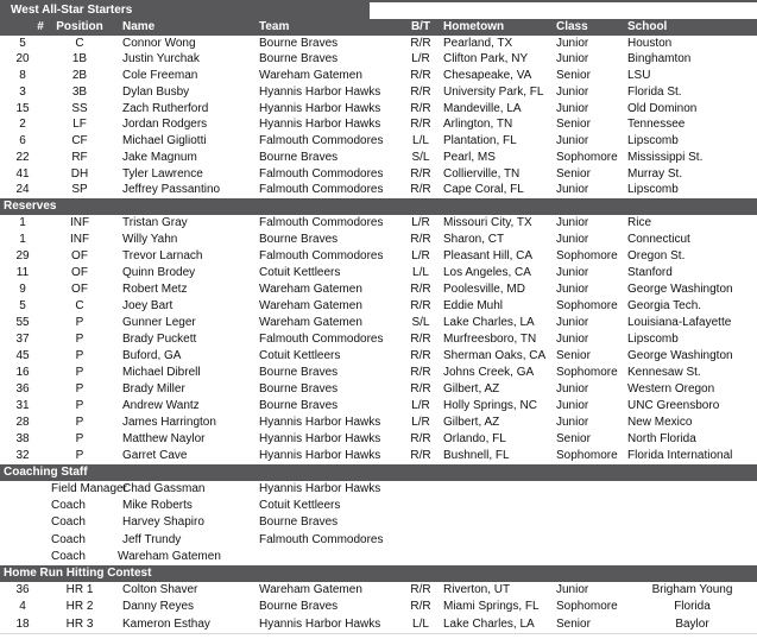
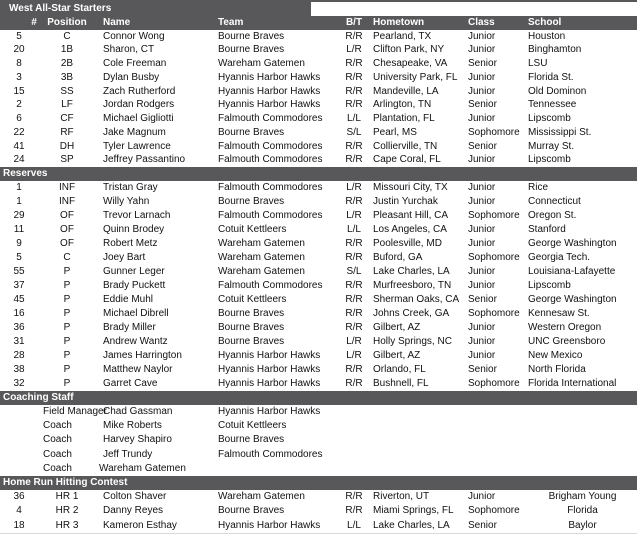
  West All-Star Starters
  #
  Position
  Name
  Team
  B/T
  Hometown
  Class
  School
  5
  C
  Connor Wong
  Bourne Braves
  R/R
  Pearland, TX
  Junior
  Houston
  20
  1B
- Justin Yurchak
+ Sharon, CT
  Bourne Braves
  L/R
  Clifton Park, NY
  Junior
  Binghamton
  8
  2B
  Cole Freeman
  Wareham Gatemen
  R/R
  Chesapeake, VA
  Senior
  LSU
  3
  3B
  Dylan Busby
  Hyannis Harbor Hawks
  R/R
  University Park, FL
  Junior
  Florida St.
  15
  SS
  Zach Rutherford
  Hyannis Harbor Hawks
  R/R
  Mandeville, LA
  Junior
  Old Dominon
  2
  LF
  Jordan Rodgers
  Hyannis Harbor Hawks
  R/R
  Arlington, TN
  Senior
  Tennessee
  6
  CF
  Michael Gigliotti
  Falmouth Commodores
  L/L
  Plantation, FL
  Junior
  Lipscomb
  22
  RF
  Jake Magnum
  Bourne Braves
  S/L
  Pearl, MS
  Sophomore
  Mississippi St.
  41
  DH
  Tyler Lawrence
  Falmouth Commodores
  R/R
  Collierville, TN
  Senior
  Murray St.
  24
  SP
  Jeffrey Passantino
  Falmouth Commodores
  R/R
  Cape Coral, FL
  Junior
  Lipscomb
  Reserves
  1
  INF
  Tristan Gray
  Falmouth Commodores
  L/R
  Missouri City, TX
  Junior
  Rice
  1
  INF
  Willy Yahn
  Bourne Braves
  R/R
- Sharon, CT
+ Justin Yurchak
  Junior
  Connecticut
  29
  OF
  Trevor Larnach
  Falmouth Commodores
  L/R
  Pleasant Hill, CA
  Sophomore
  Oregon St.
  11
  OF
  Quinn Brodey
  Cotuit Kettleers
  L/L
  Los Angeles, CA
  Junior
  Stanford
  9
  OF
  Robert Metz
  Wareham Gatemen
  R/R
  Poolesville, MD
  Junior
  George Washington
  5
  C
  Joey Bart
  Wareham Gatemen
  R/R
- Eddie Muhl
+ Buford, GA
  Sophomore
  Georgia Tech.
  55
  P
  Gunner Leger
  Wareham Gatemen
  S/L
  Lake Charles, LA
  Junior
  Louisiana-Lafayette
  37
  P
  Brady Puckett
  Falmouth Commodores
  R/R
  Murfreesboro, TN
  Junior
  Lipscomb
  45
  P
- Buford, GA
+ Eddie Muhl
  Cotuit Kettleers
  R/R
  Sherman Oaks, CA
  Senior
  George Washington
  16
  P
  Michael Dibrell
  Bourne Braves
  R/R
  Johns Creek, GA
  Sophomore
  Kennesaw St.
  36
  P
  Brady Miller
  Bourne Braves
  R/R
  Gilbert, AZ
  Junior
  Western Oregon
  31
  P
  Andrew Wantz
  Bourne Braves
  L/R
  Holly Springs, NC
  Junior
  UNC Greensboro
  28
  P
  James Harrington
  Hyannis Harbor Hawks
  L/R
  Gilbert, AZ
  Junior
  New Mexico
  38
  P
  Matthew Naylor
  Hyannis Harbor Hawks
  R/R
  Orlando, FL
  Senior
  North Florida
  32
  P
  Garret Cave
  Hyannis Harbor Hawks
  R/R
  Bushnell, FL
  Sophomore
  Florida International
  Coaching Staff
  Field Manage
  Chad Gassman
  Hyannis Harbor Hawks
  Coach
  Mike Roberts
  Cotuit Kettleers
  Coach
  Harvey Shapiro
  Bourne Braves
  Coach
  Jeff Trundy
  Falmouth Commodores
  Coach
  Wareham Gatemen
  Home Run Hitting Contest
  36
  HR 1
  Colton Shaver
  Wareham Gatemen
  R/R
  Riverton, UT
  Junior
  Brigham Young
  4
  HR 2
  Danny Reyes
  Bourne Braves
  R/R
  Miami Springs, FL
  Sophomore
  Florida
  18
  HR 3
  Kameron Esthay
  Hyannis Harbor Hawks
  L/L
  Lake Charles, LA
  Senior
  Baylor
